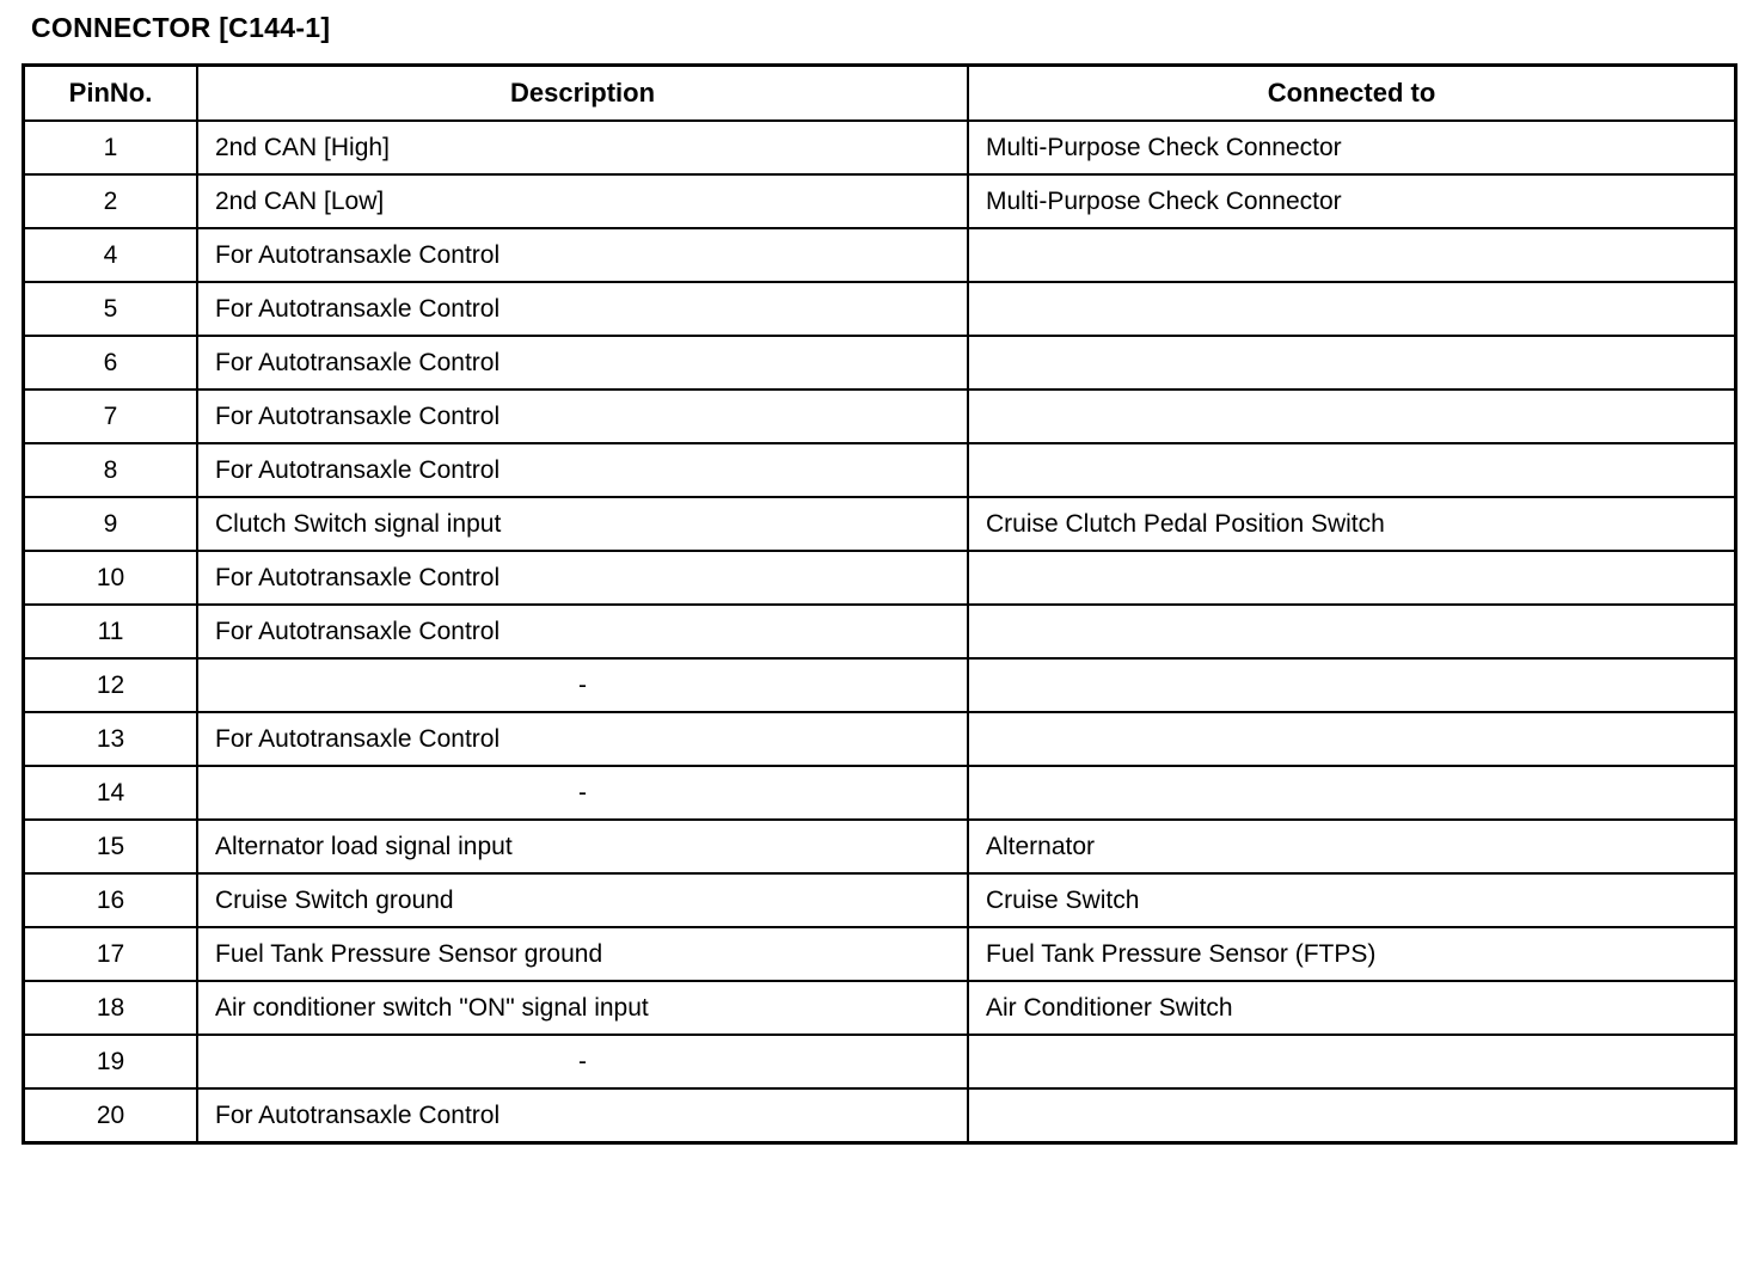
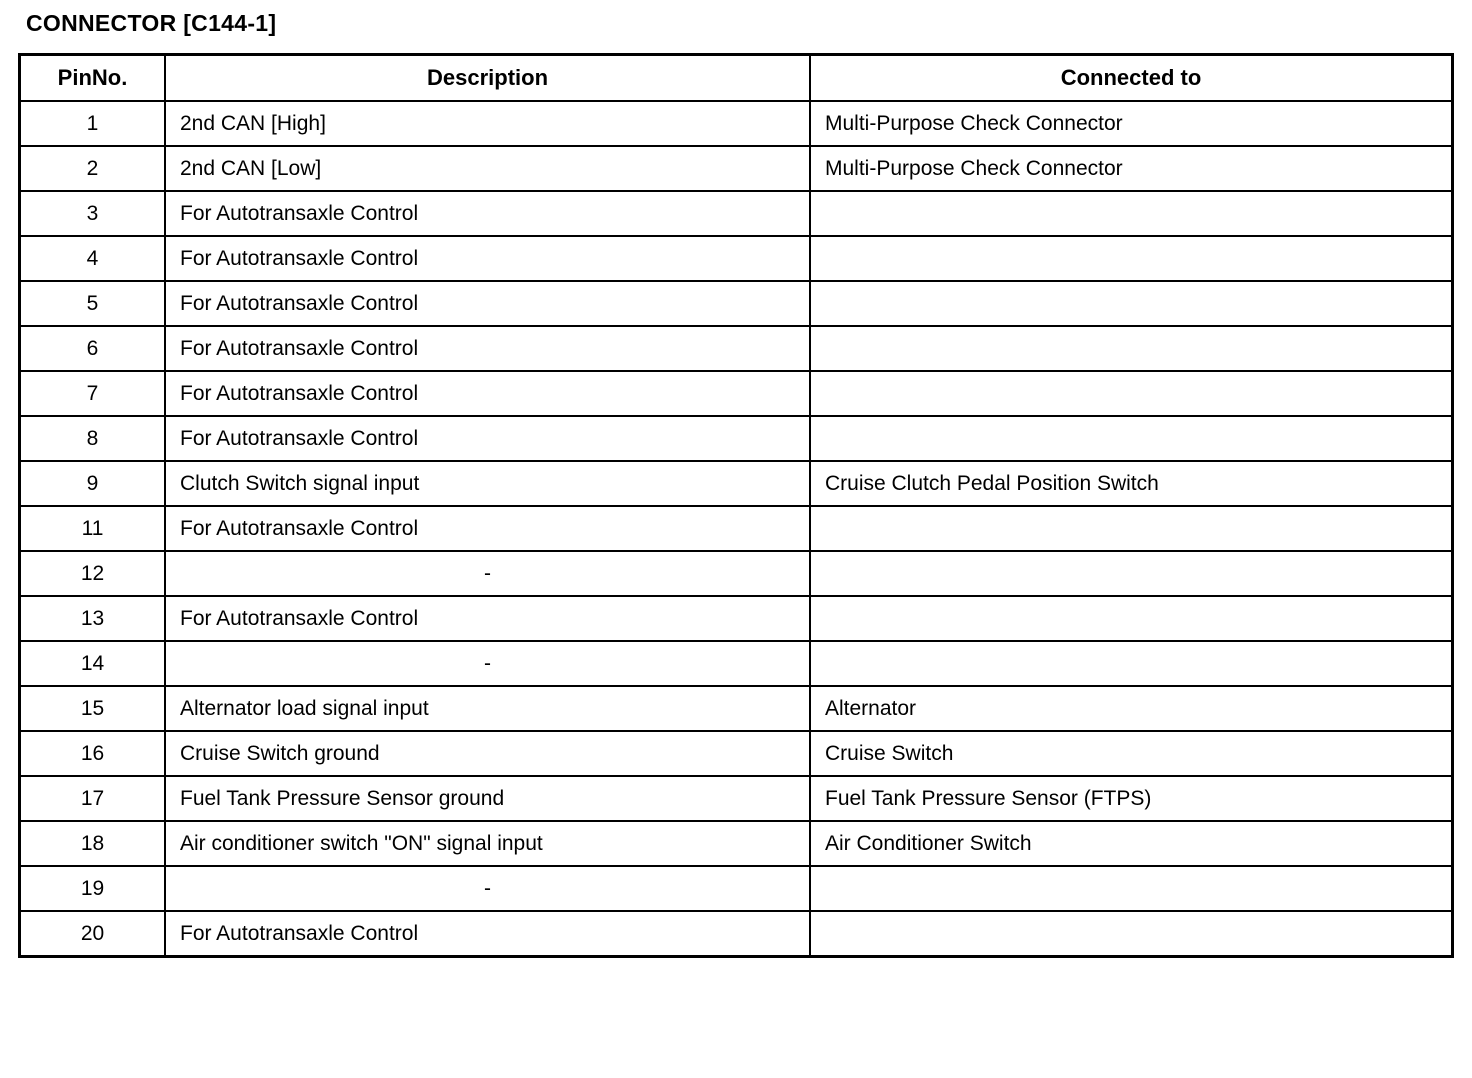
  CONNECTOR [C144-1]
  PinNo.	Description	Connected to
  1	2nd CAN [High]	Multi-Purpose Check Connector
  2	2nd CAN [Low]	Multi-Purpose Check Connector
+ 3	For Autotransaxle Control
  4	For Autotransaxle Control
  5	For Autotransaxle Control
  6	For Autotransaxle Control
  7	For Autotransaxle Control
  8	For Autotransaxle Control
  9	Clutch Switch signal input	Cruise Clutch Pedal Position Switch
- 10	For Autotransaxle Control
  11	For Autotransaxle Control
  12	-
  13	For Autotransaxle Control
  14	-
  15	Alternator load signal input	Alternator
  16	Cruise Switch ground	Cruise Switch
  17	Fuel Tank Pressure Sensor ground	Fuel Tank Pressure Sensor (FTPS)
  18	Air conditioner switch "ON" signal input	Air Conditioner Switch
  19	-
  20	For Autotransaxle Control
